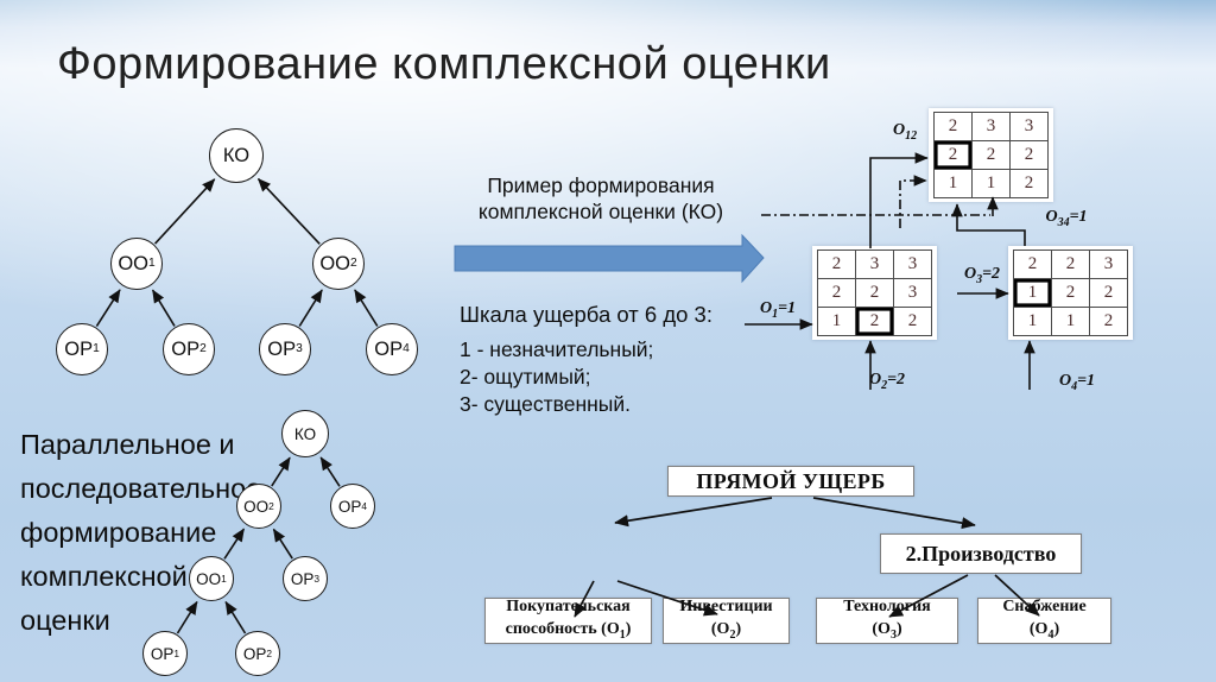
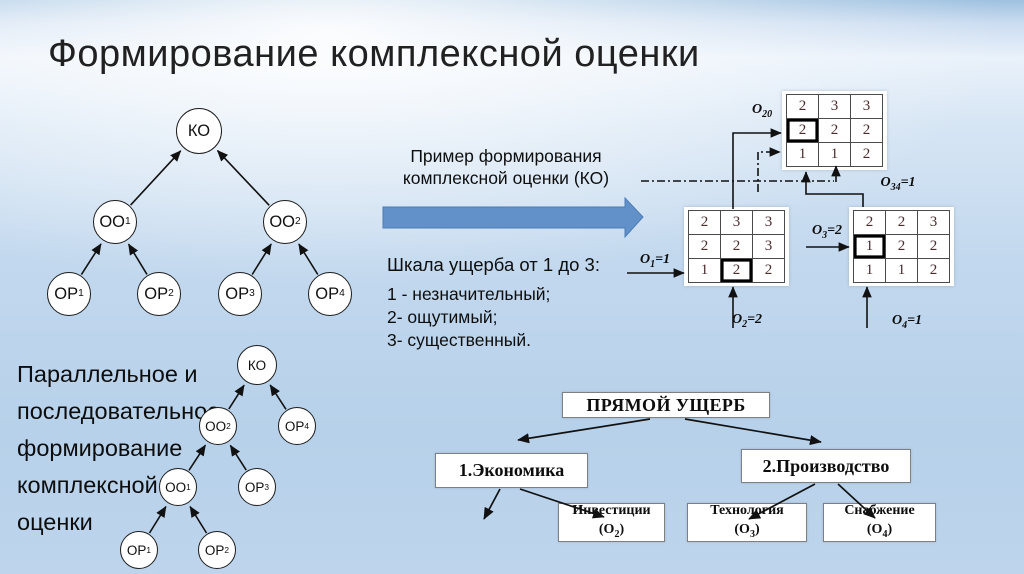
  Формирование комплексной оценки
  Пример формирования
  комплексной оценки (КО)
- Шкала ущерба от 6 до 3:
+ Шкала ущерба от 1 до 3:
  1 - незначительный;
  2- ощутимый;
  3- существенный.
  Параллельное и
  последовательно
  формирование
  комплексной
  оценки
  ПРЯМОЙ УЩЕРБ
+ 1.Экономика
  2.Производство
- Покупательская
- способность (О1)
  Ивестиции
  (О2)
  Технолоия
  (О3)
  Снбжение
  (О4)
  КО
  ОО
  1
  ОО
  2
  ОР
  1
  ОР
  2
  ОР
  3
  ОР
  4
  КО
  ОО
  2
  ОР
  4
  ОО
  1
  ОР
  3
  ОР
  1
  ОР
  2
  2	3	3
  2	2	2
  1	1	2
  2	3	3
  2	2	3
  1	2	2
  2	2	3
  1	2	2
  1	1	2
- О12
+ О20
  О34=1
  О1=1
  О2=2
  О3=2
  О4=1
